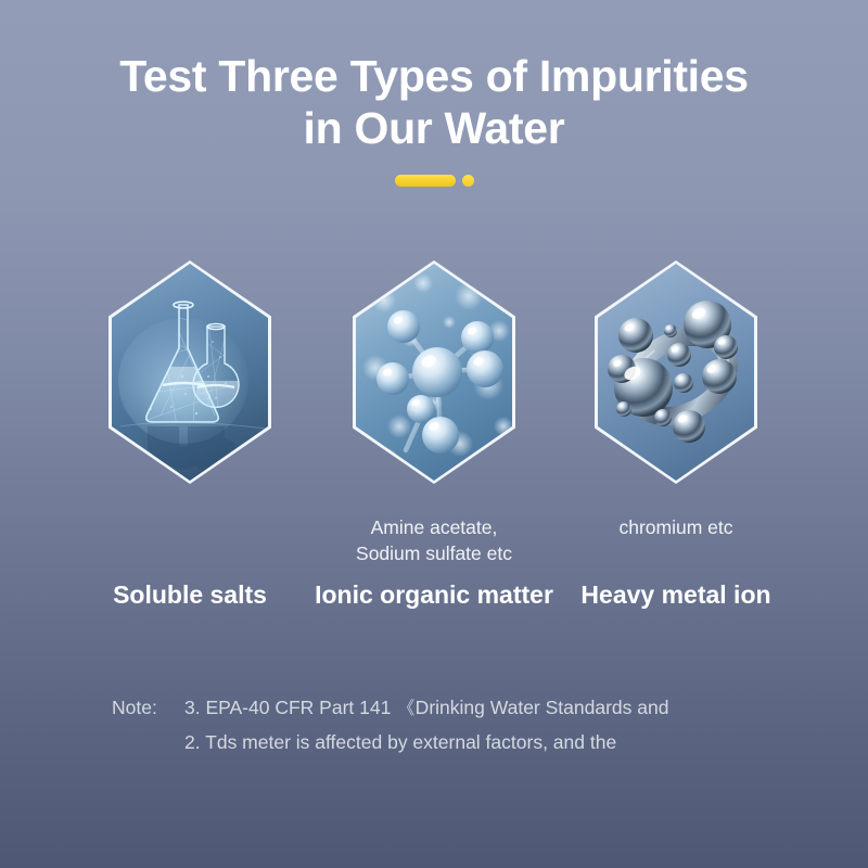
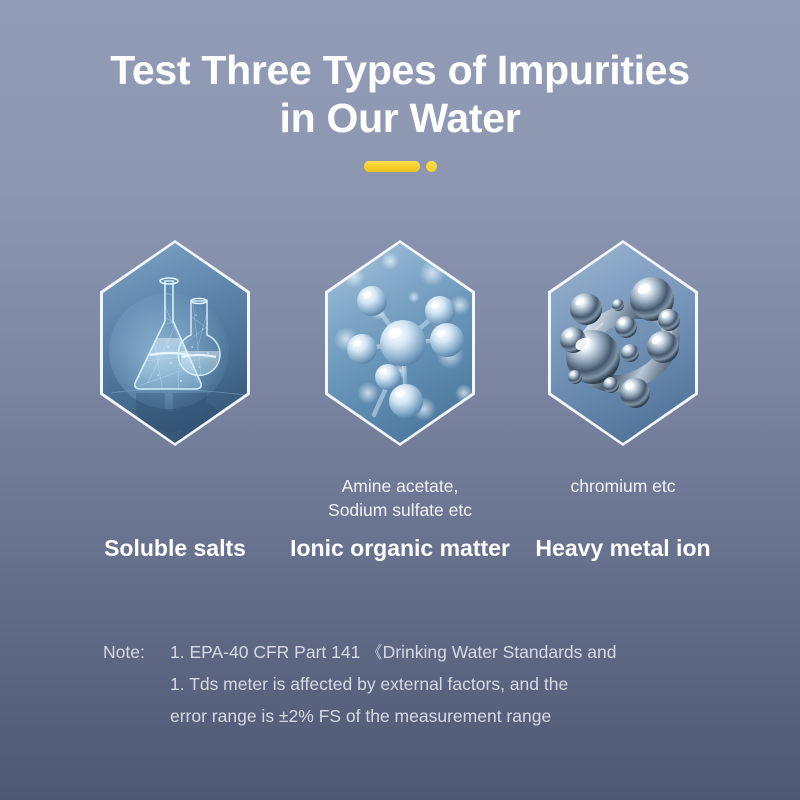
  Test Three Types of Impurities
  in Our Water
  Amine acetate,
  Sodium sulfate etc
  chromium etc
  Soluble salts
  Ionic organic matter
  Heavy metal ion
  Note:
- 3. EPA-40 CFR Part 141 《Drinking Water Standards and
+ 1. EPA-40 CFR Part 141 《Drinking Water Standards and
- 2. Tds meter is affected by external factors, and the
+ 1. Tds meter is affected by external factors, and the
+ error range is ±2% FS of the measurement range
